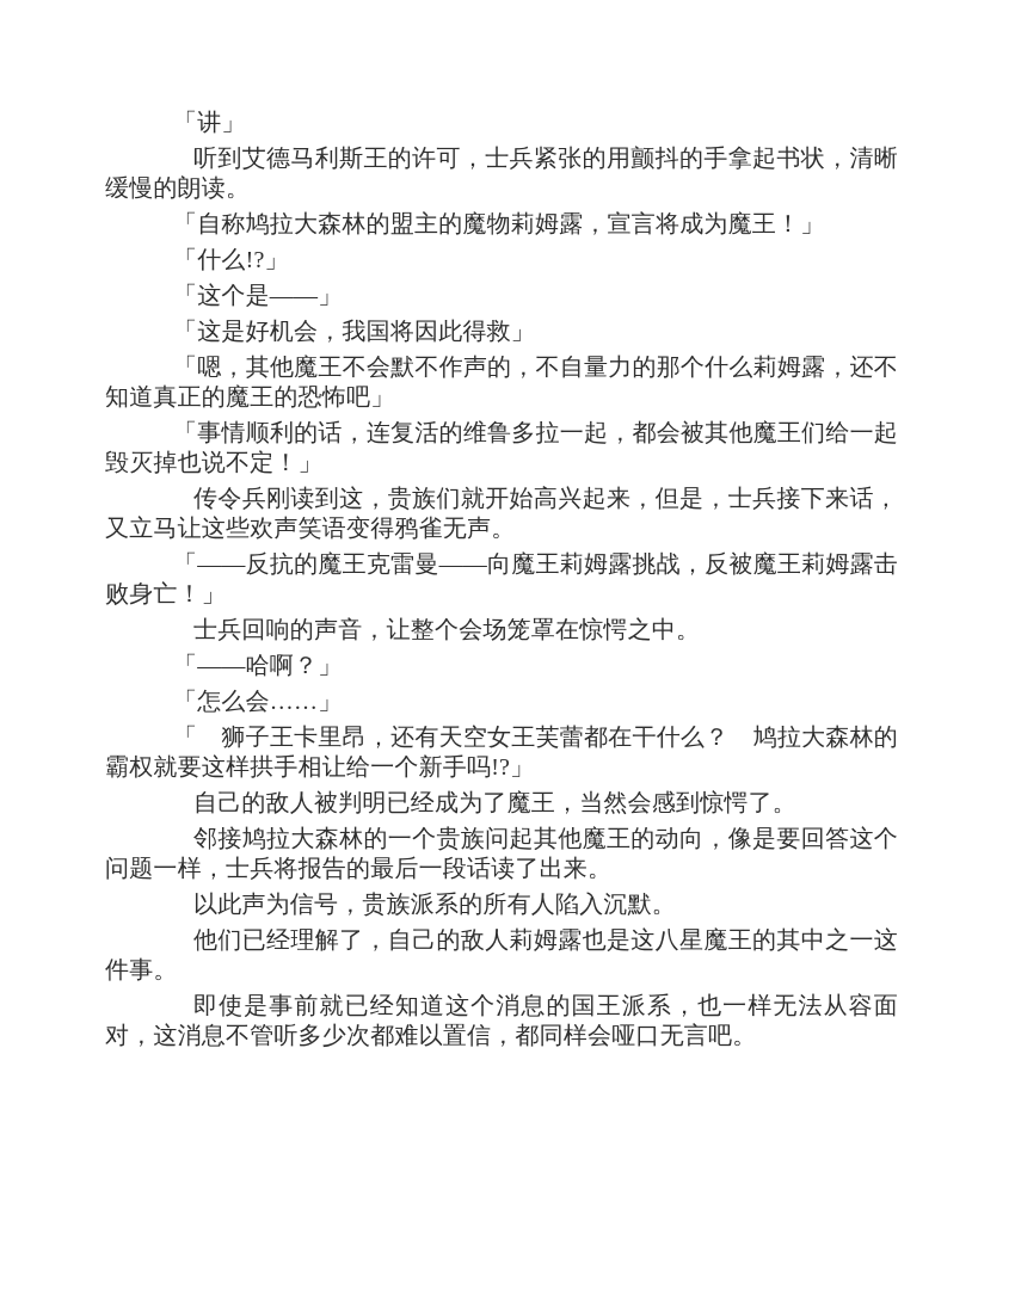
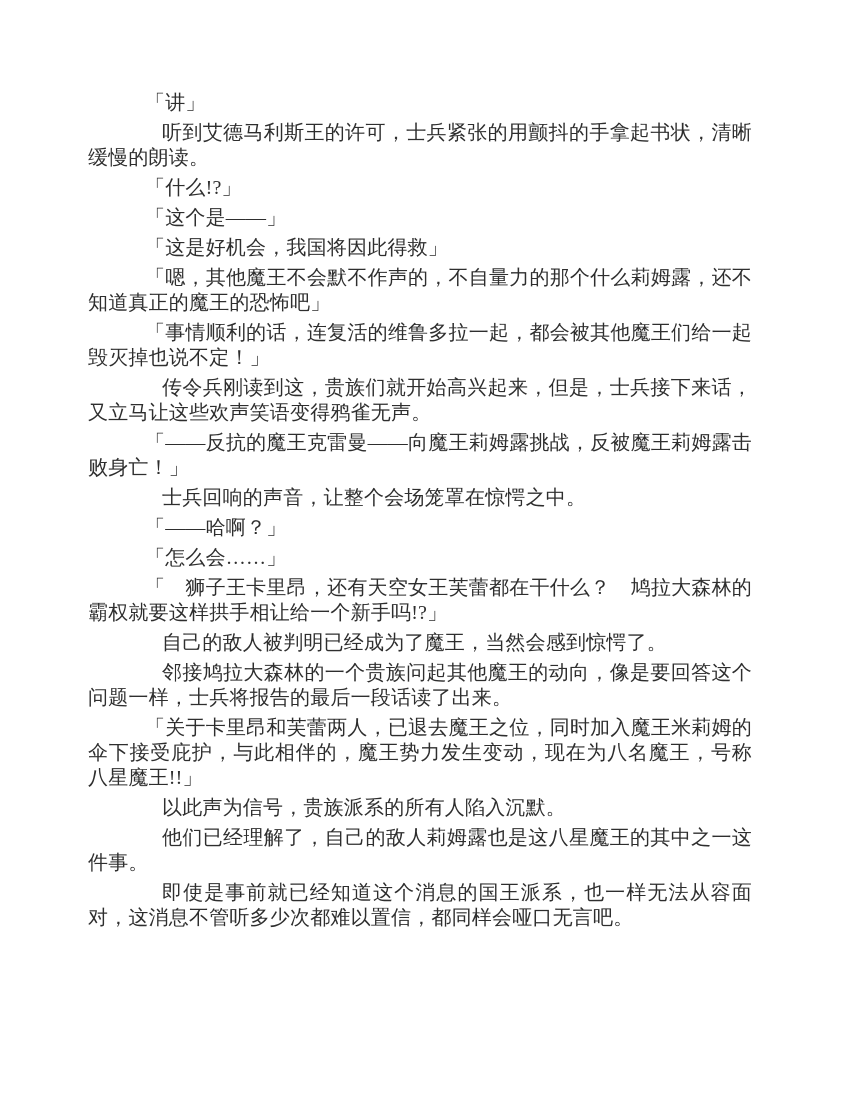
  「讲」
  听到艾德马利斯王的许可，士兵紧张的用颤抖的手拿起书状，清晰缓慢的朗读。
- 「自称鸠拉大森林的盟主的魔物莉姆露，宣言将成为魔王！」
  「什么!?」
  「这个是——」
  「这是好机会，我国将因此得救」
  「嗯，其他魔王不会默不作声的，不自量力的那个什么莉姆露，还不知道真正的魔王的恐怖吧」
  「事情顺利的话，连复活的维鲁多拉一起，都会被其他魔王们给一起毁灭掉也说不定！」
  传令兵刚读到这，贵族们就开始高兴起来，但是，士兵接下来话，又立马让这些欢声笑语变得鸦雀无声。
  「——反抗的魔王克雷曼——向魔王莉姆露挑战，反被魔王莉姆露击败身亡！」
  士兵回响的声音，让整个会场笼罩在惊愕之中。
  「——哈啊？」
  「怎么会……」
  「 狮子王卡里昂，还有天空女王芙蕾都在干什么？ 鸠拉大森林的霸权就要这样拱手相让给一个新手吗!?」
  自己的敌人被判明已经成为了魔王，当然会感到惊愕了。
  邻接鸠拉大森林的一个贵族问起其他魔王的动向，像是要回答这个问题一样，士兵将报告的最后一段话读了出来。
+ 「关于卡里昂和芙蕾两人，已退去魔王之位，同时加入魔王米莉姆的伞下接受庇护，与此相伴的，魔王势力发生变动，现在为八名魔王，号称八星魔王!!」
  以此声为信号，贵族派系的所有人陷入沉默。
  他们已经理解了，自己的敌人莉姆露也是这八星魔王的其中之一这件事。
  即使是事前就已经知道这个消息的国王派系，也一样无法从容面对，这消息不管听多少次都难以置信，都同样会哑口无言吧。
